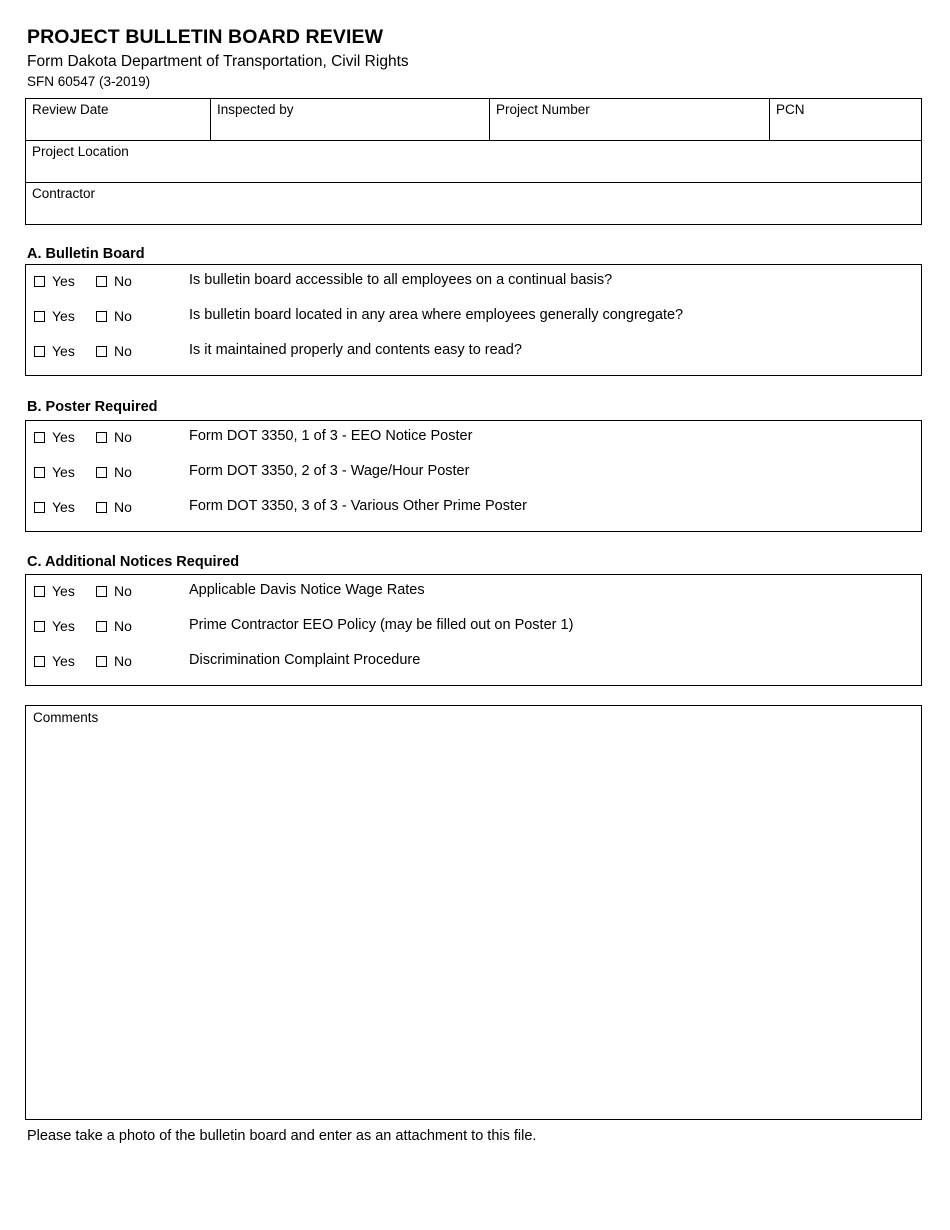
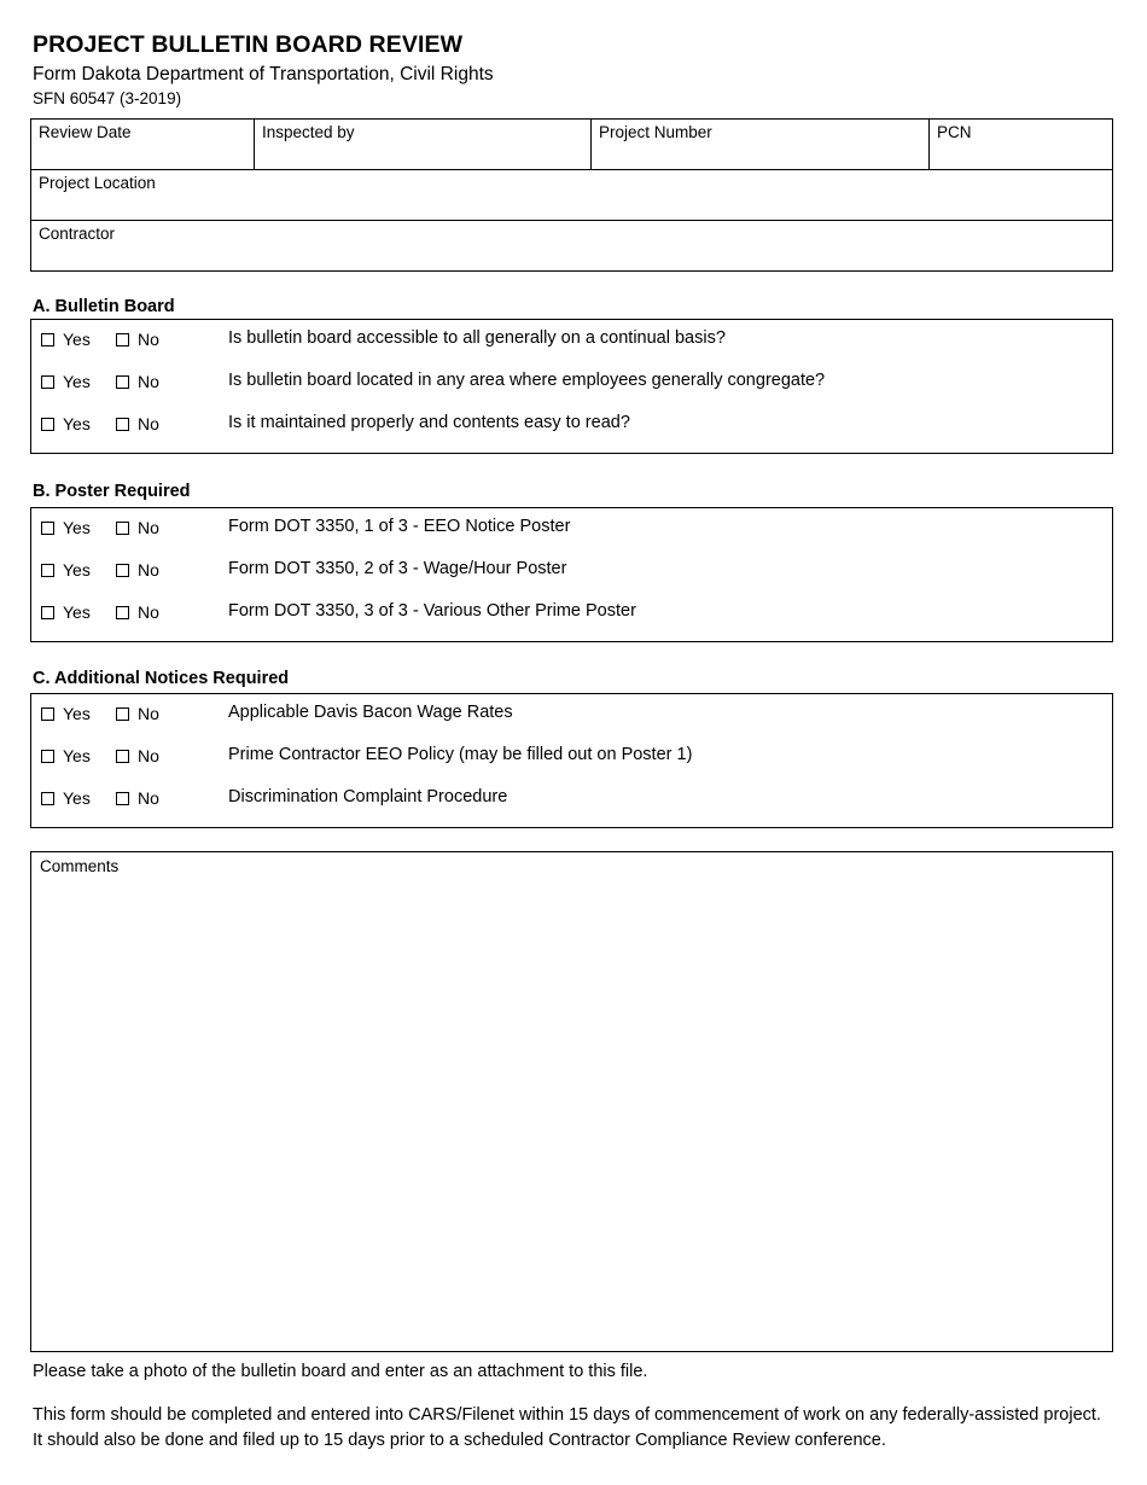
  PROJECT BULLETIN BOARD REVIEW
  Form Dakota Department of Transportation, Civil Rights
  SFN 60547 (3-2019)
  Review Date
  Inspected by
  Project Number
  PCN
  Project Location
  Contractor
  A. Bulletin Board
  Yes
  No
- Is bulletin board accessible to all employees on a continual basis?
+ Is bulletin board accessible to all generally on a continual basis?
  Yes
  No
  Is bulletin board located in any area where employees generally congregate?
  Yes
  No
  Is it maintained properly and contents easy to read?
  B. Poster Required
  Yes
  No
  Form DOT 3350, 1 of 3 - EEO Notice Poster
  Yes
  No
  Form DOT 3350, 2 of 3 - Wage/Hour Poster
  Yes
  No
  Form DOT 3350, 3 of 3 - Various Other Prime Poster
  C. Additional Notices Required
  Yes
  No
- Applicable Davis Notice Wage Rates
+ Applicable Davis Bacon Wage Rates
  Yes
  No
  Prime Contractor EEO Policy (may be filled out on Poster 1)
  Yes
  No
  Discrimination Complaint Procedure
  Comments
  Please take a photo of the bulletin board and enter as an attachment to this file.
+ This form should be completed and entered into CARS/Filenet within 15 days of commencement of work on any federally-assisted project. It should also be done and filed up to 15 days prior to a scheduled Contractor Compliance Review conference.
